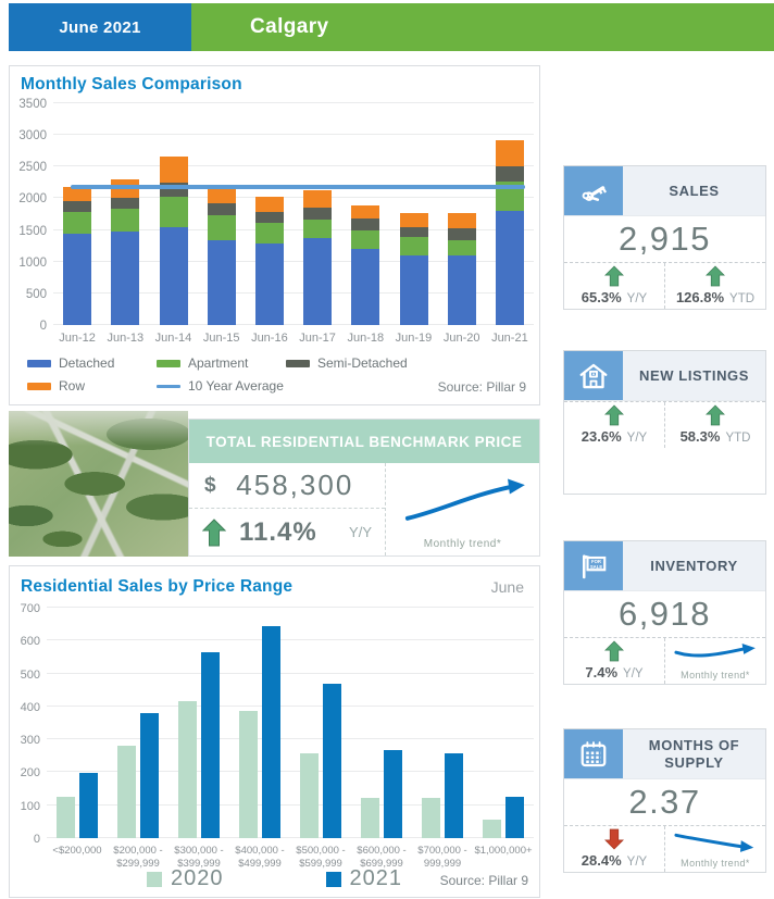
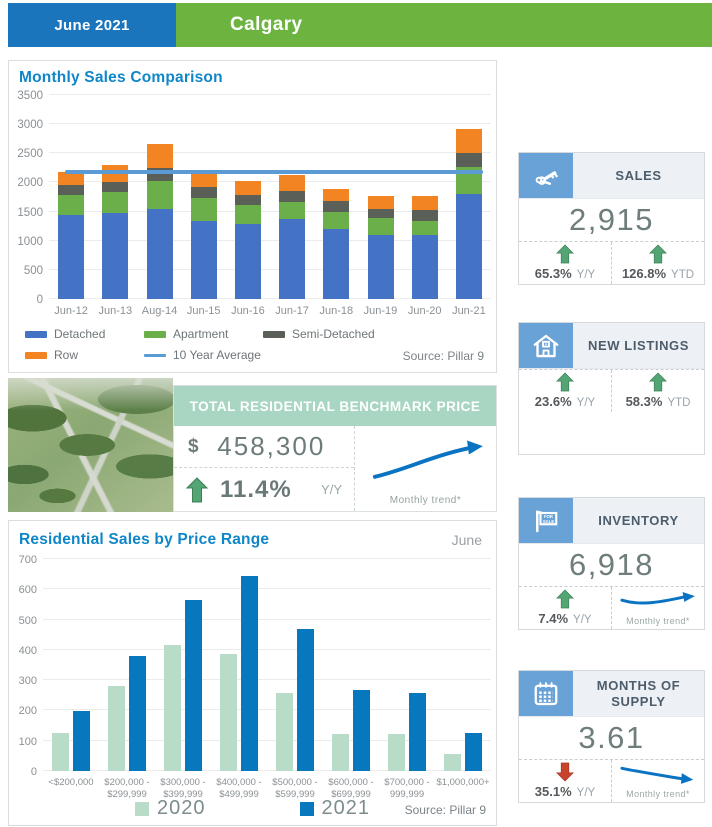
  June 2021
  Calgary
  Monthly Sales Comparison
  0
  500
  1000
  1500
  2000
  2500
  3000
  3500
  Jun-12
  Jun-13
- Jun-14
+ Aug-14
  Jun-15
  Jun-16
  Jun-17
  Jun-18
  Jun-19
  Jun-20
  Jun-21
  Detached
  Apartment
  Semi-Detached
  Row
  10 Year Average
  Source: Pillar 9
  TOTAL RESIDENTIAL BENCHMARK PRICE
  $
  458,300
  11.4%
  Y/Y
  Monthly trend*
  Residential Sales by Price Range
  June
  0
  100
  200
  300
  400
  500
  600
  700
  <$200,000
  $200,000 -
  $299,999
  $300,000 -
  $399,999
  $400,000 -
  $499,999
  $500,000 -
  $599,999
  $600,000 -
  $699,999
  $700,000 -
  999,999
  $1,000,000+
  2020
  2021
  Source: Pillar 9
  SALES
  2,915
  65.3% Y/Y
  126.8% YTD
  NEW LISTINGS
  23.6% Y/Y
  58.3% YTD
  INVENTORY
  6,918
  7.4% Y/Y
  Monthly trend*
  MONTHS OF SUPPLY
- 2.37
+ 3.61
- 28.4% Y/Y
+ 35.1% Y/Y
  Monthly trend*
